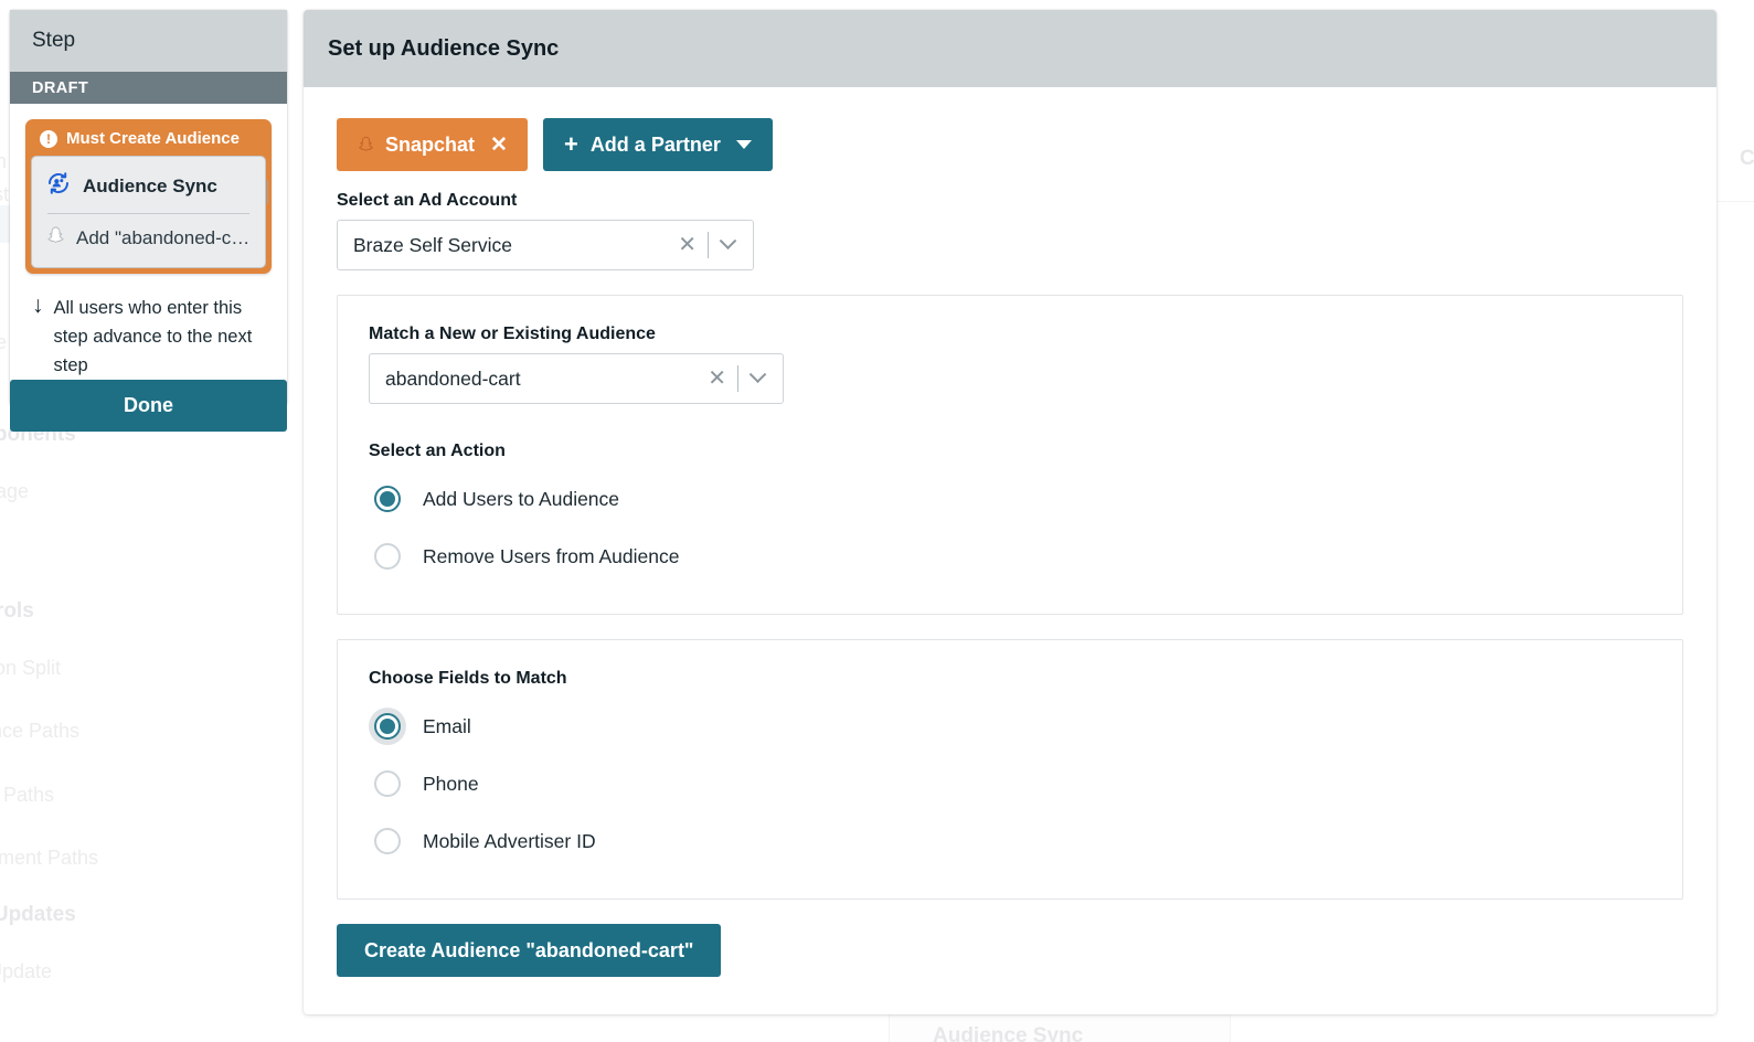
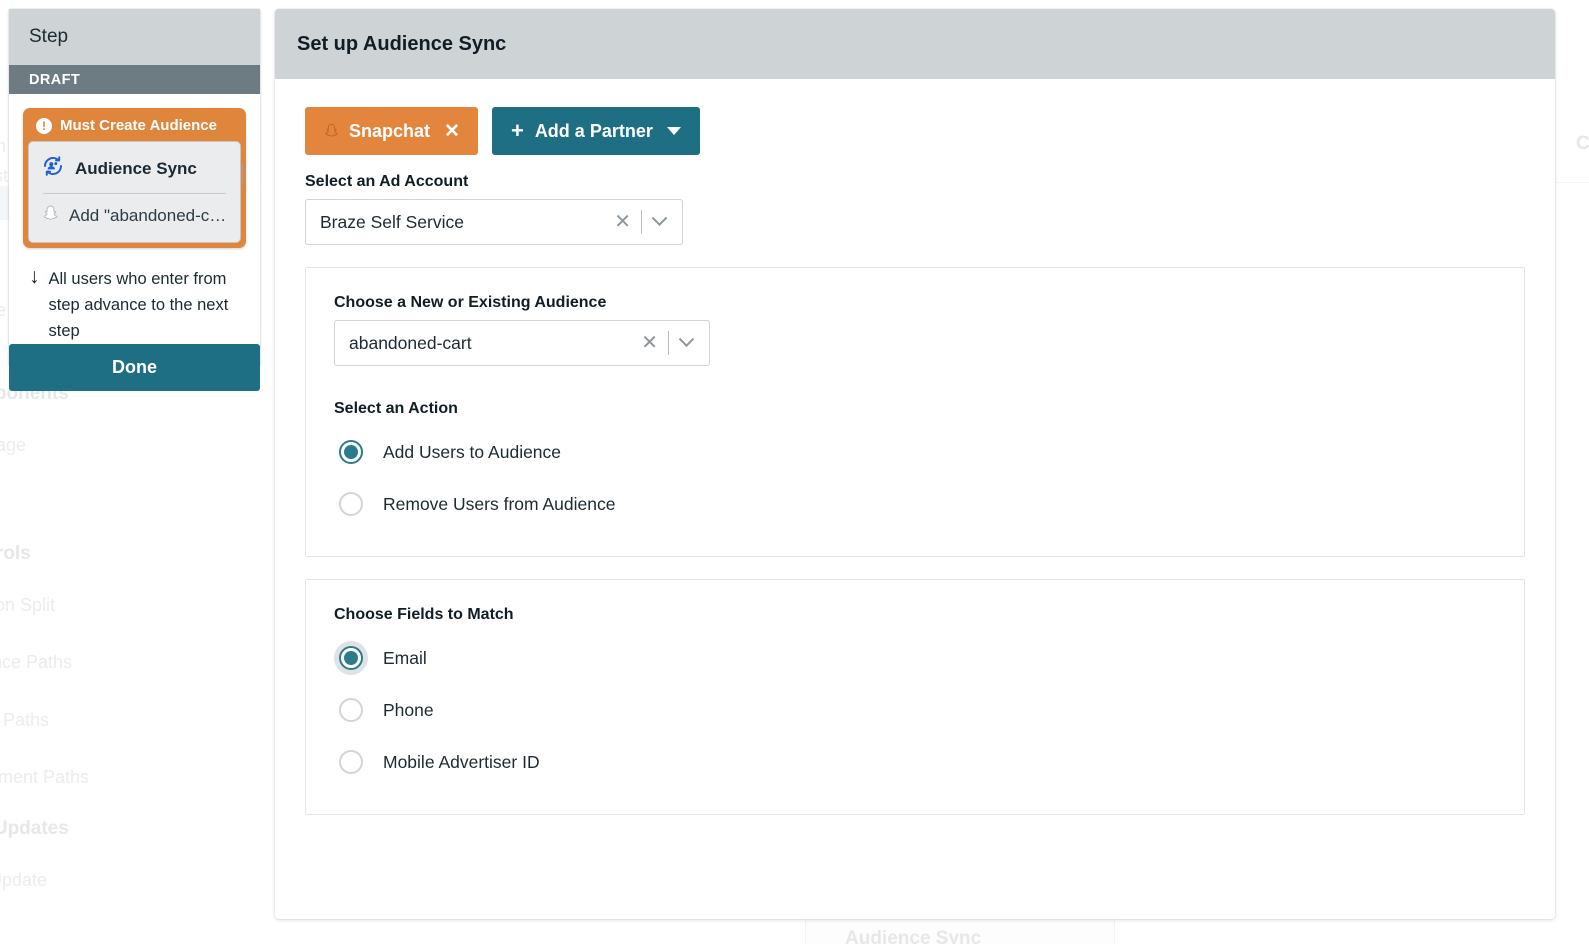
  ponents
  Updates
  Step
  DRAFT
  !
  Must Create Audience
  Audience Sync
  Add "abandoned-car
  ↓
- All users who enter this step advance to the next step
+ All users who enter from step advance to the next step
  Done
  Set up Audience Sync
  Snapchat
  ✕
  +
  Add a Partner
  Select an Ad Account
  Braze Self Service
  ✕
- Match a New or Existing Audience
+ Choose a New or Existing Audience
  abandoned-cart
  ✕
  Select an Action
  Add Users to Audience
  Remove Users from Audience
  Choose Fields to Match
  Email
  Phone
  Mobile Advertiser ID
- Create Audience "abandoned-cart"
